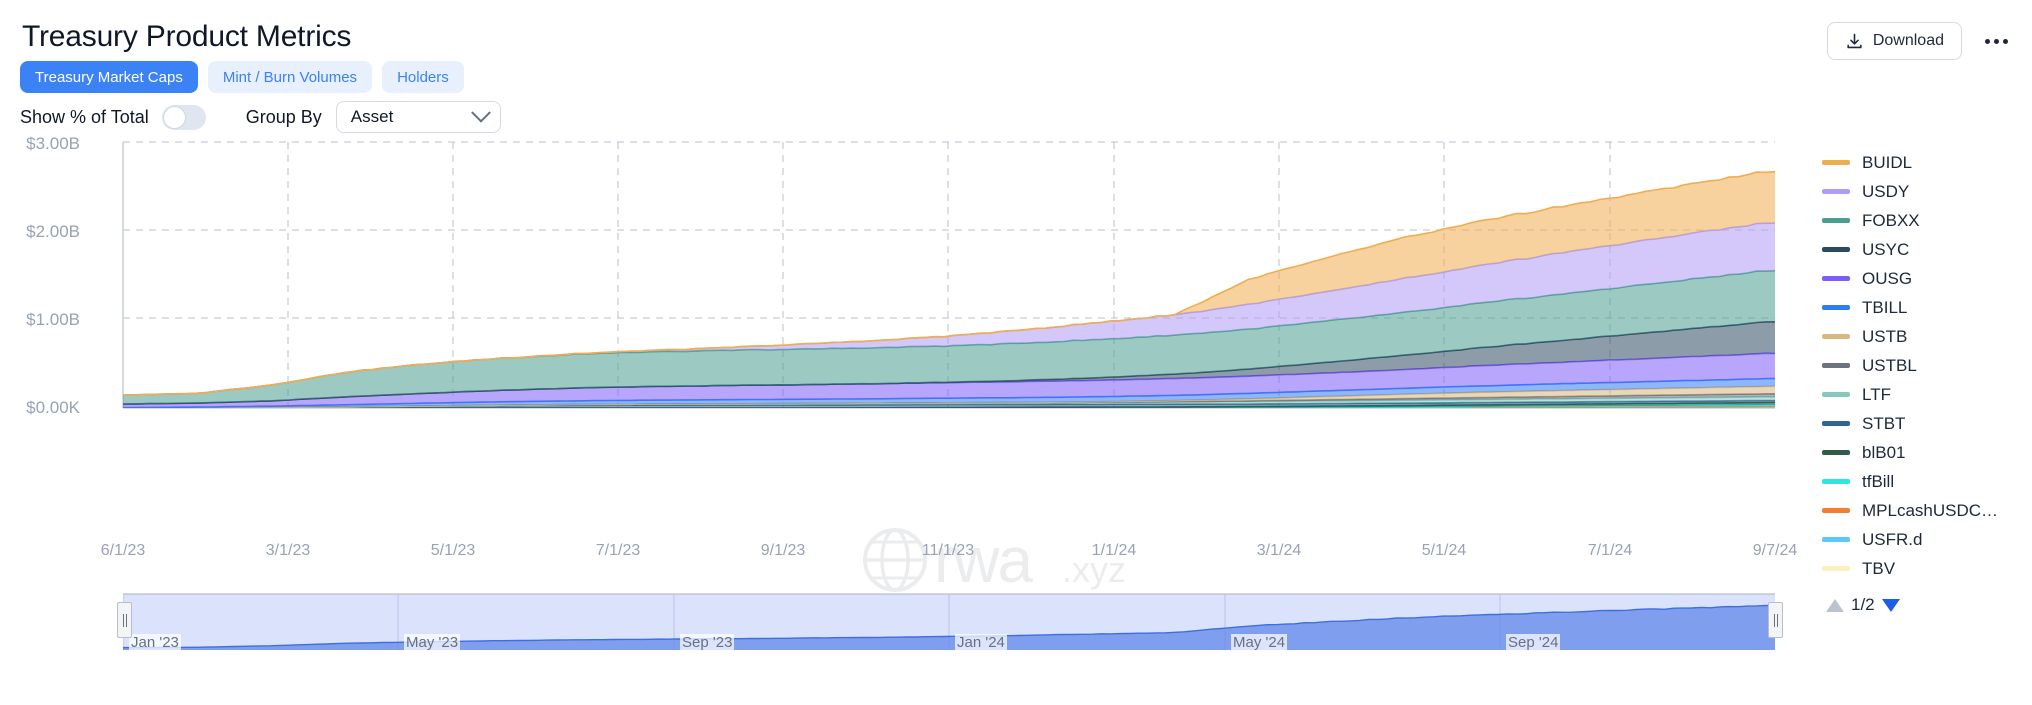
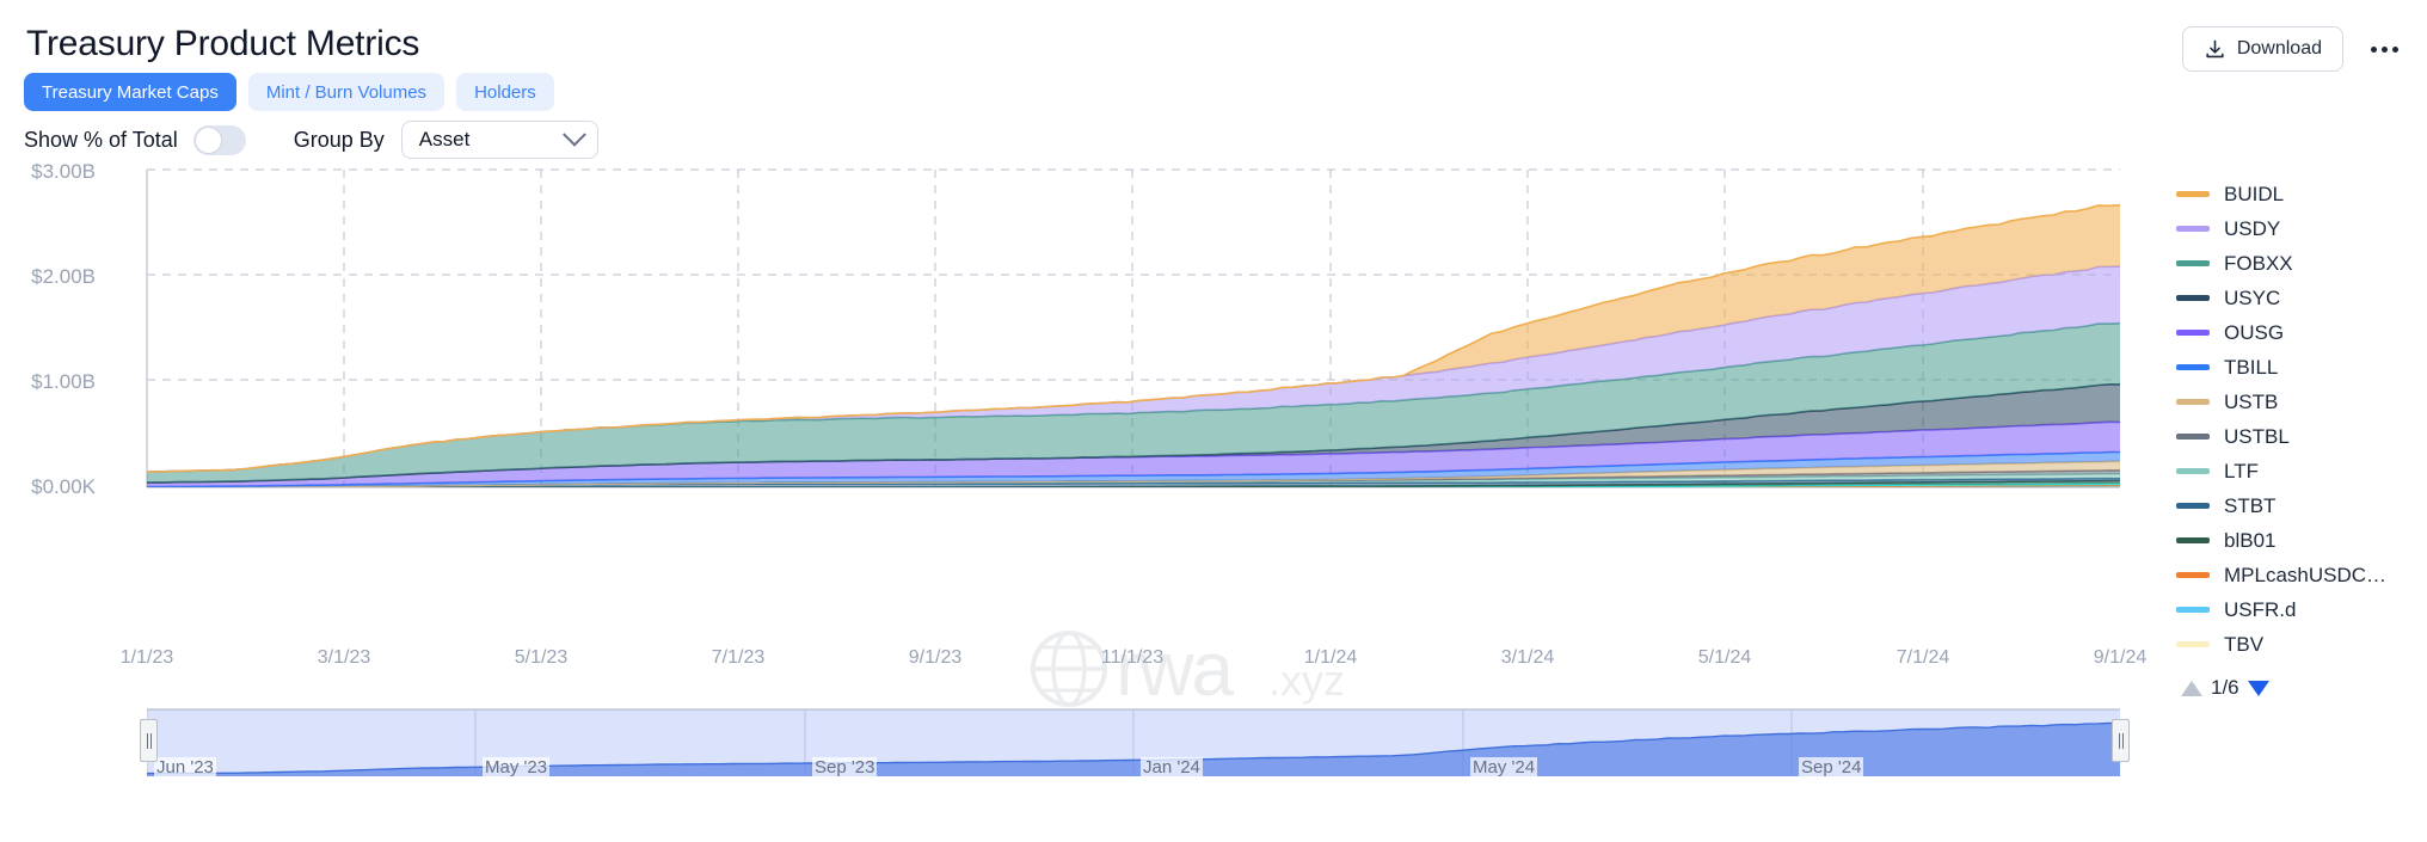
  Treasury Product Metrics
  Download
  Treasury Market Caps
  Mint / Burn Volumes
  Holders
  Show % of Total
  Group By
  Asset
  $3.00B
  $2.00B
  $1.00B
  $0.00K
  rwa
  .xyz
- 6/1/23
+ 1/1/23
  3/1/23
  5/1/23
  7/1/23
  9/1/23
  11/1/23
  1/1/24
  3/1/24
  5/1/24
  7/1/24
- 9/7/24
+ 9/1/24
  BUIDL
  USDY
  FOBXX
  USYC
  OUSG
  TBILL
  USTB
  USTBL
  LTF
  STBT
  blB01
- tfBill
  MPLcashUSDC…
  USFR.d
  TBV
- 1/2
+ 1/6
- Jan '23
+ Jun '23
  May '23
  Sep '23
  Jan '24
  May '24
  Sep '24
